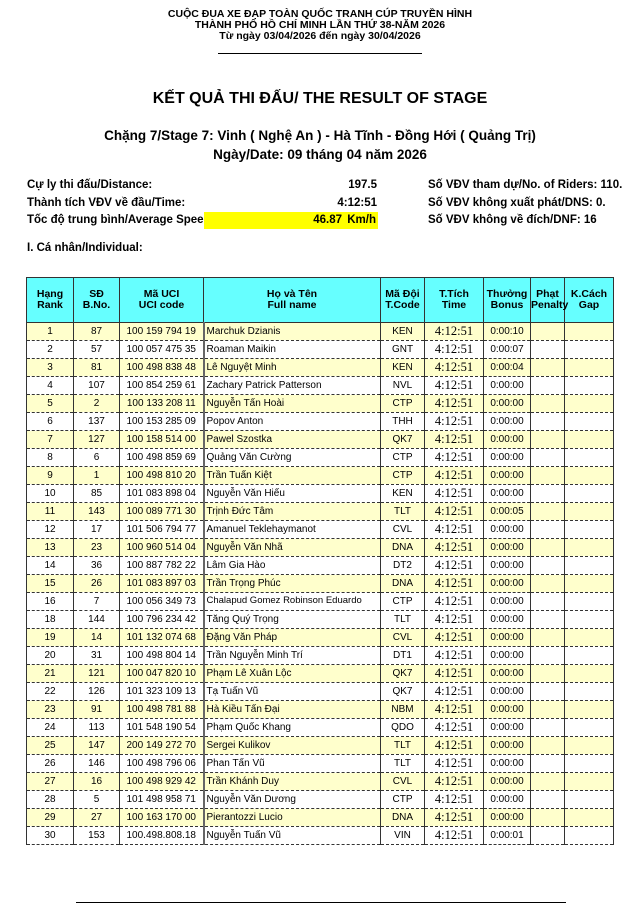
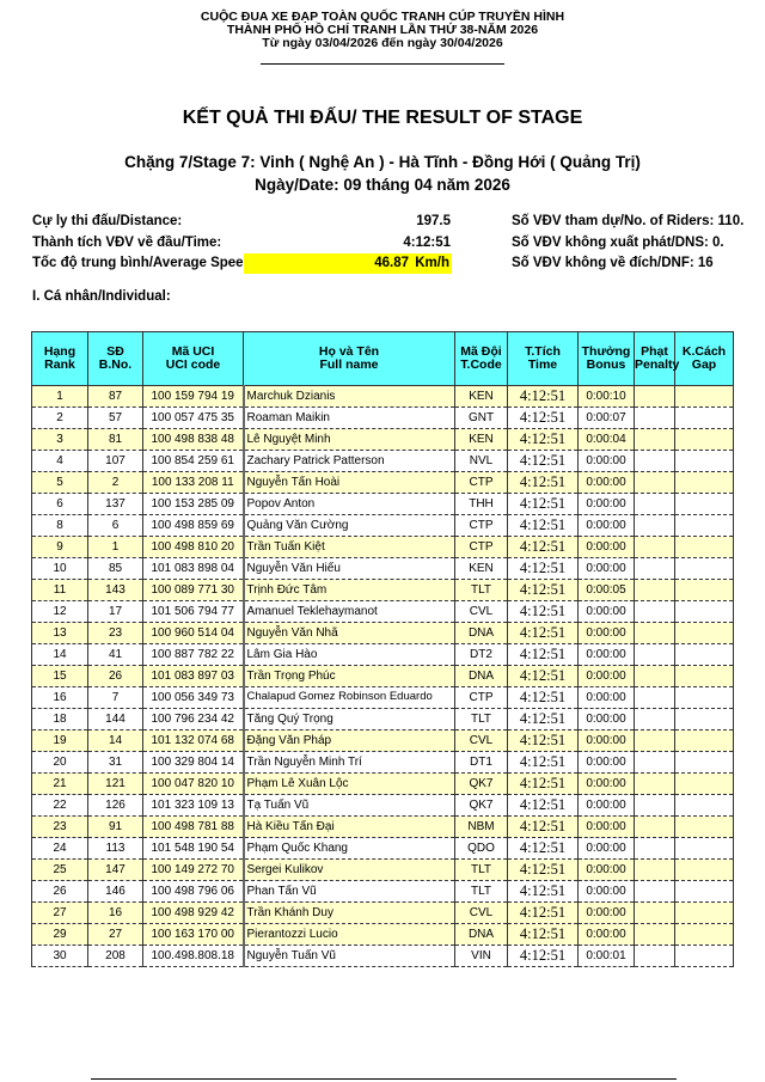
  CUỘC ĐUA XE ĐẠP TOÀN QUỐC TRANH CÚP TRUYỀN HÌNH
- THÀNH PHỐ HỒ CHÍ MINH LẦN THỨ 38-NĂM 2026
+ THÀNH PHỐ HỒ CHÍ TRANH LẦN THỨ 38-NĂM 2026
  Từ ngày 03/04/2026 đến ngày 30/04/2026
  KẾT QUẢ THI ĐẤU/ THE RESULT OF STAGE
  Chặng 7/Stage 7: Vinh ( Nghệ An ) - Hà Tĩnh - Đồng Hới ( Quảng Trị)
  Ngày/Date: 09 tháng 04 năm 2026
  Cự ly thi đấu/Distance:
  197.5
  Thành tích VĐV về đầu/Time:
  4:12:51
  Tốc độ trung bình/Average Spee
  46.87
  Km/h
  Số VĐV tham dự/No. of Riders: 110.
  Số VĐV không xuất phát/DNS: 0.
  Số VĐV không về đích/DNF: 16
  I. Cá nhân/Individual:
  HạngRank	SĐB.No.	Mã UCIUCI code	Họ và TênFull name	Mã ĐộiT.Code	T.TíchTime	ThưởngBonus	PhạtPenalty	K.CáchGap
  1	87	100 159 794 19	Marchuk Dzianis	KEN	4:12:51	0:00:10
  2	57	100 057 475 35	Roaman Maikin	GNT	4:12:51	0:00:07
  3	81	100 498 838 48	Lê Nguyệt Minh	KEN	4:12:51	0:00:04
  4	107	100 854 259 61	Zachary Patrick Patterson	NVL	4:12:51	0:00:00
  5	2	100 133 208 11	Nguyễn Tấn Hoài	CTP	4:12:51	0:00:00
  6	137	100 153 285 09	Popov Anton	THH	4:12:51	0:00:00
- 7	127	100 158 514 00	Pawel Szostka	QK7	4:12:51	0:00:00
  8	6	100 498 859 69	Quảng Văn Cường	CTP	4:12:51	0:00:00
  9	1	100 498 810 20	Trần Tuấn Kiệt	CTP	4:12:51	0:00:00
  10	85	101 083 898 04	Nguyễn Văn Hiếu	KEN	4:12:51	0:00:00
  11	143	100 089 771 30	Trịnh Đức Tâm	TLT	4:12:51	0:00:05
  12	17	101 506 794 77	Amanuel Teklehaymanot	CVL	4:12:51	0:00:00
  13	23	100 960 514 04	Nguyễn Văn Nhã	DNA	4:12:51	0:00:00
- 14	36	100 887 782 22	Lâm Gia Hào	DT2	4:12:51	0:00:00
+ 14	41	100 887 782 22	Lâm Gia Hào	DT2	4:12:51	0:00:00
  15	26	101 083 897 03	Trần Trọng Phúc	DNA	4:12:51	0:00:00
  16	7	100 056 349 73	Chalapud Gomez Robinson Eduardo	CTP	4:12:51	0:00:00
  18	144	100 796 234 42	Tăng Quý Trọng	TLT	4:12:51	0:00:00
  19	14	101 132 074 68	Đặng Văn Pháp	CVL	4:12:51	0:00:00
- 20	31	100 498 804 14	Trần Nguyễn Minh Trí	DT1	4:12:51	0:00:00
+ 20	31	100 329 804 14	Trần Nguyễn Minh Trí	DT1	4:12:51	0:00:00
  21	121	100 047 820 10	Phạm Lê Xuân Lộc	QK7	4:12:51	0:00:00
  22	126	101 323 109 13	Tạ Tuấn Vũ	QK7	4:12:51	0:00:00
  23	91	100 498 781 88	Hà Kiều Tấn Đại	NBM	4:12:51	0:00:00
  24	113	101 548 190 54	Phạm Quốc Khang	QDO	4:12:51	0:00:00
- 25	147	200 149 272 70	Sergei Kulikov	TLT	4:12:51	0:00:00
+ 25	147	100 149 272 70	Sergei Kulikov	TLT	4:12:51	0:00:00
  26	146	100 498 796 06	Phan Tấn Vũ	TLT	4:12:51	0:00:00
  27	16	100 498 929 42	Trần Khánh Duy	CVL	4:12:51	0:00:00
- 28	5	101 498 958 71	Nguyễn Văn Dương	CTP	4:12:51	0:00:00
  29	27	100 163 170 00	Pierantozzi Lucio	DNA	4:12:51	0:00:00
- 30	153	100.498.808.18	Nguyễn Tuấn Vũ	VIN	4:12:51	0:00:01
+ 30	208	100.498.808.18	Nguyễn Tuấn Vũ	VIN	4:12:51	0:00:01
